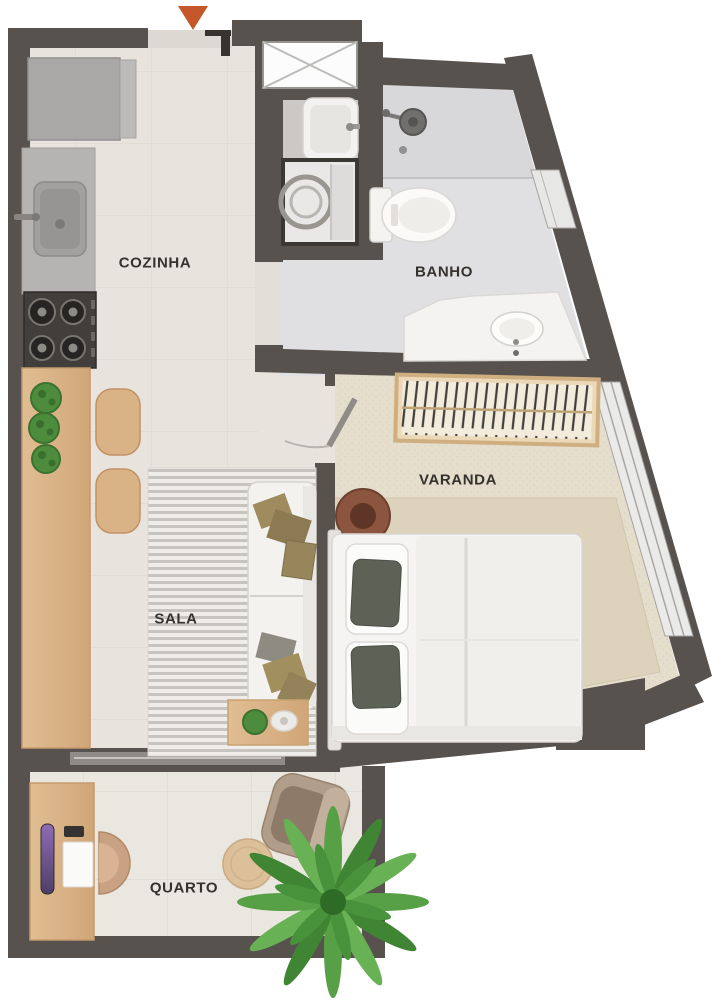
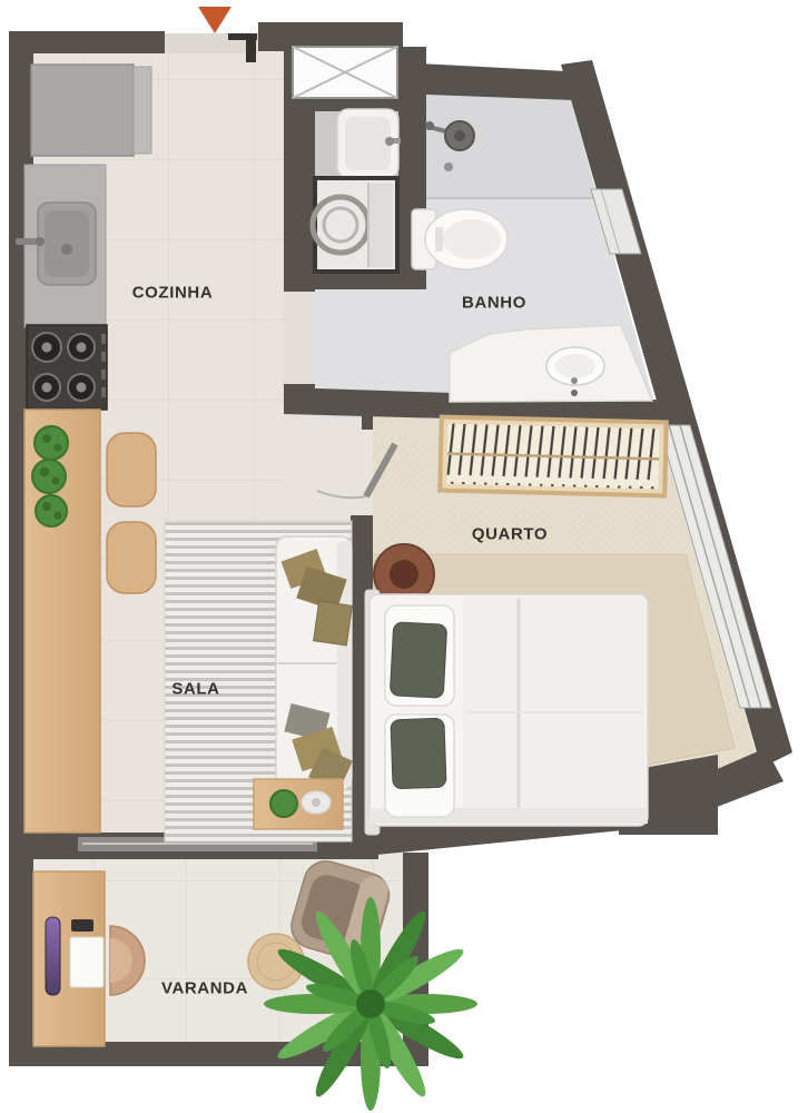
  COZINHA
  BANHO
- VARANDA
+ QUARTO
  SALA
- QUARTO
+ VARANDA
